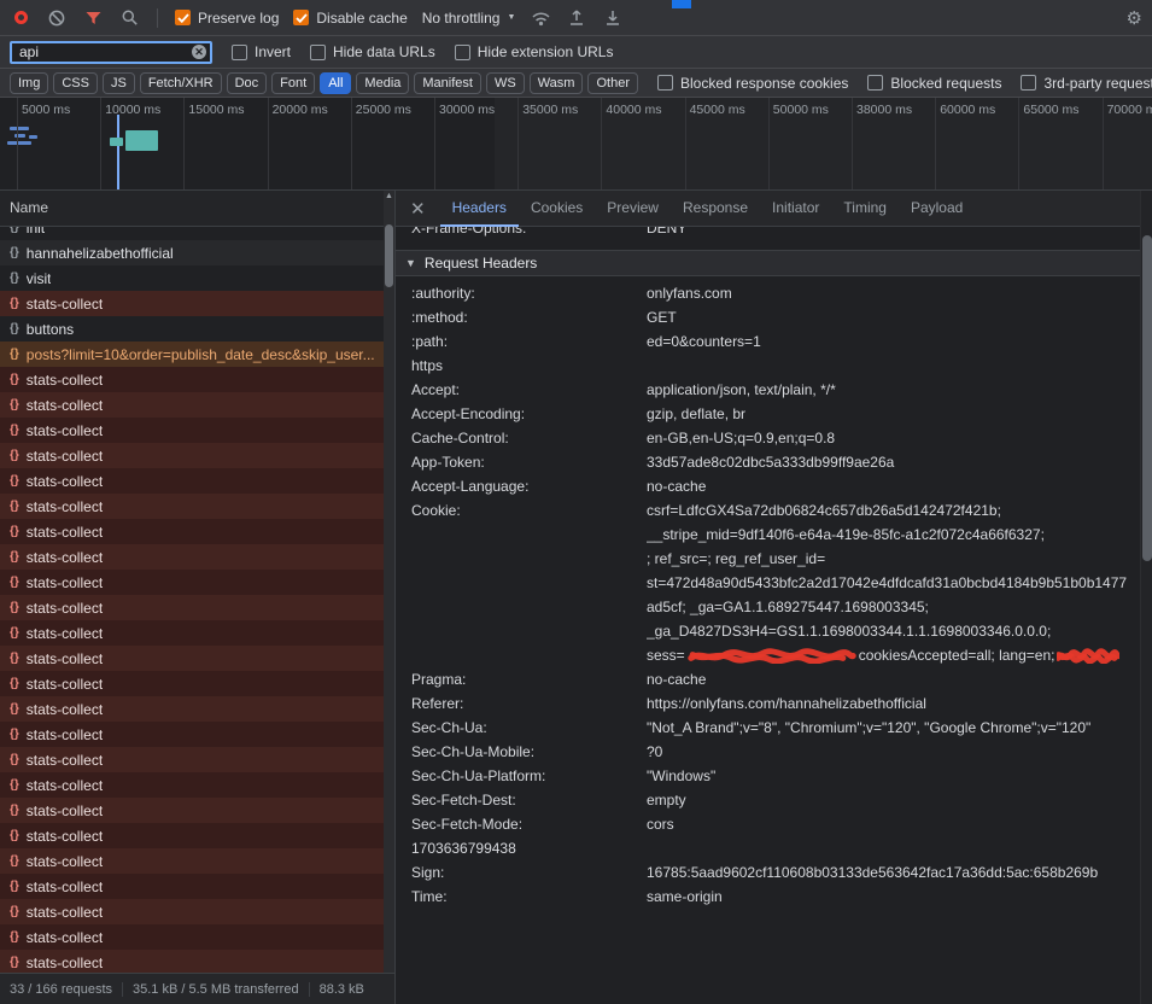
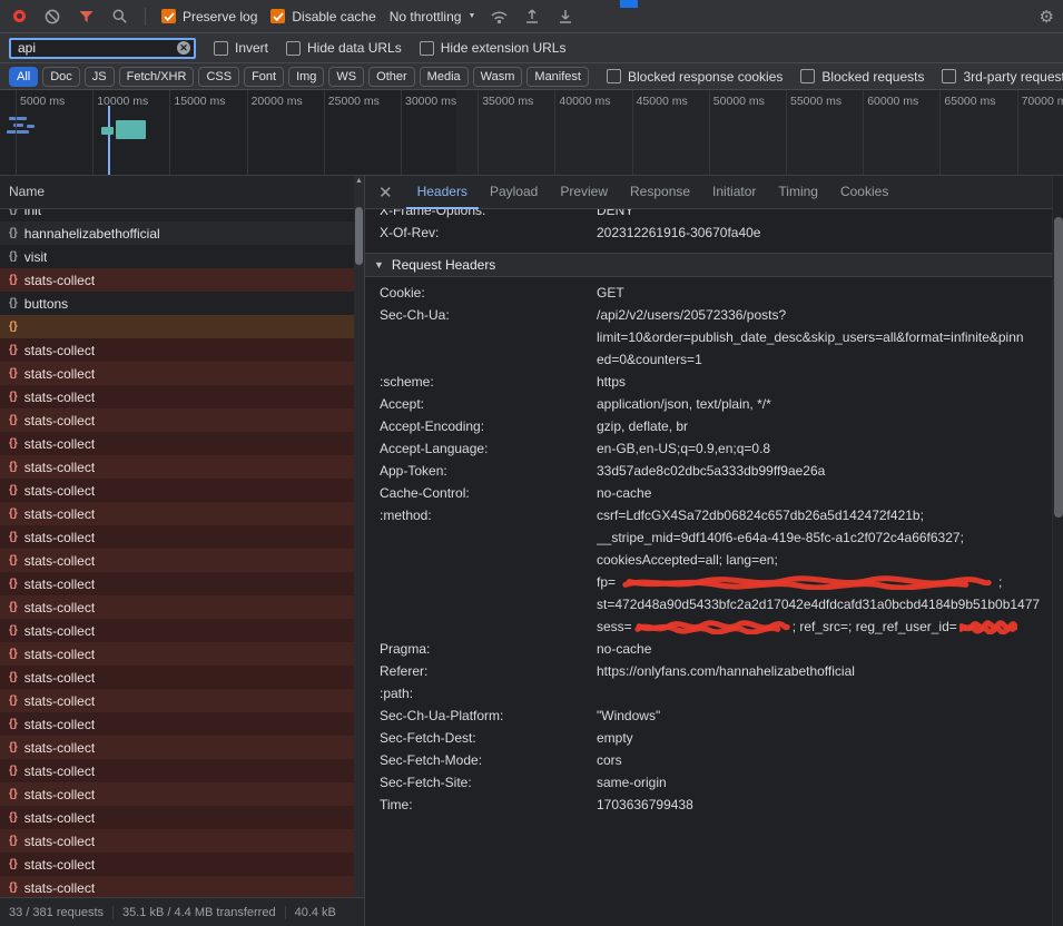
  Preserve log
  Disable cache
  No throttling
  ⚙
  api
  ✕
  Invert
  Hide data URLs
  Hide extension URLs
- Img
+ All
- CSS
+ Doc
  JS
  Fetch/XHR
- Doc
+ CSS
  Font
- All
+ Img
- Media
+ WS
- Manifest
+ Other
- WS
+ Media
  Wasm
- Other
+ Manifest
  Blocked response cookies
  Blocked requests
  3rd-party reques
  5000 ms
  10000 ms
  15000 ms
  20000 ms
  25000 ms
  30000 ms
  35000 ms
  40000 ms
  45000 ms
  50000 ms
- 38000 ms
+ 55000 ms
  60000 ms
  65000 ms
  70000 m
  Name
  {}
  init
  {}
  hannahelizabethofficial
  {}
  visit
  {}
  stats-collect
  {}
  buttons
  {}
- posts?limit=10&order=publish_date_desc&skip_user...
  {}
  stats-collect
  {}
  stats-collect
  {}
  stats-collect
  {}
  stats-collect
  {}
  stats-collect
  {}
  stats-collect
  {}
  stats-collect
  {}
  stats-collect
  {}
  stats-collect
  {}
  stats-collect
  {}
  stats-collect
  {}
  stats-collect
  {}
  stats-collect
  {}
  stats-collect
  {}
  stats-collect
  {}
  stats-collect
  {}
  stats-collect
  {}
  stats-collect
  {}
  stats-collect
  {}
  stats-collect
  {}
  stats-collect
  {}
  stats-collect
  {}
  stats-collect
  {}
  stats-collect
- 33 / 166 requests
+ 33 / 381 requests
- 35.1 kB / 5.5 MB transferred
+ 35.1 kB / 4.4 MB transferred
- 88.3 kB
+ 40.4 kB
  ✕
  Headers
- Cookies
+ Payload
  Preview
  Response
  Initiator
  Timing
- Payload
+ Cookies
  X-Frame-Options:
  DENY
+ X-Of-Rev:
+ 202312261916-30670fa40e
  ▼
  Request Headers
- :authority:
- onlyfans.com
- :method:
+ Cookie:
  GET
- :path:
+ Sec-Ch-Ua:
+ /api2/v2/users/20572336/posts?
+ limit=10&order=publish_date_desc&skip_users=all&format=infinite&pinn
  ed=0&counters=1
+ :scheme:
  https
  Accept:
  application/json, text/plain, */*
  Accept-Encoding:
  gzip, deflate, br
- Cache-Control:
+ Accept-Language:
  en-GB,en-US;q=0.9,en;q=0.8
  App-Token:
  33d57ade8c02dbc5a333db99ff9ae26a
- Accept-Language:
+ Cache-Control:
  no-cache
- Cookie:
+ :method:
  csrf=LdfcGX4Sa72db06824c657db26a5d142472f421b;
  __stripe_mid=9df140f6-e64a-419e-85fc-a1c2f072c4a66f6327;
- ; ref_src=; reg_ref_user_id=
+ cookiesAccepted=all; lang=en;
+ fp= ;
  st=472d48a90d5433bfc2a2d17042e4dfdcafd31a0bcbd4184b9b51b0b1477
- ad5cf; _ga=GA1.1.689275447.1698003345;
- _ga_D4827DS3H4=GS1.1.1698003344.1.1.1698003346.0.0.0;
- sess= cookiesAccepted=all; lang=en;
+ sess= ; ref_src=; reg_ref_user_id=
  Pragma:
  no-cache
  Referer:
  https://onlyfans.com/hannahelizabethofficial
- Sec-Ch-Ua:
+ :path:
- "Not_A Brand";v="8", "Chromium";v="120", "Google Chrome";v="120"
- Sec-Ch-Ua-Mobile:
- ?0
  Sec-Ch-Ua-Platform:
  "Windows"
  Sec-Fetch-Dest:
  empty
  Sec-Fetch-Mode:
  cors
+ Sec-Fetch-Site:
- 1703636799438
+ same-origin
- Sign:
- 16785:5aad9602cf110608b03133de563642fac17a36dd:5ac:658b269b
  Time:
- same-origin
+ 1703636799438
